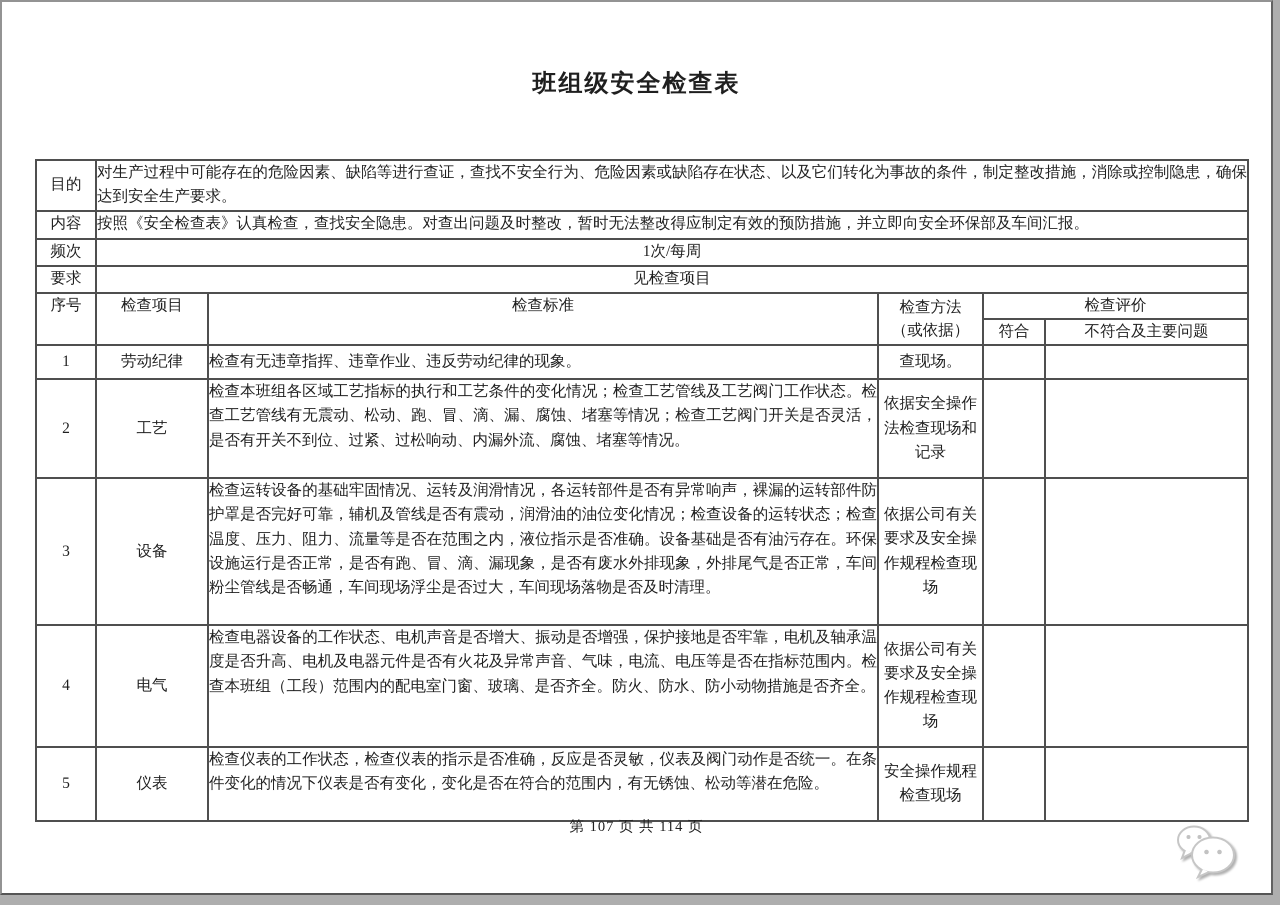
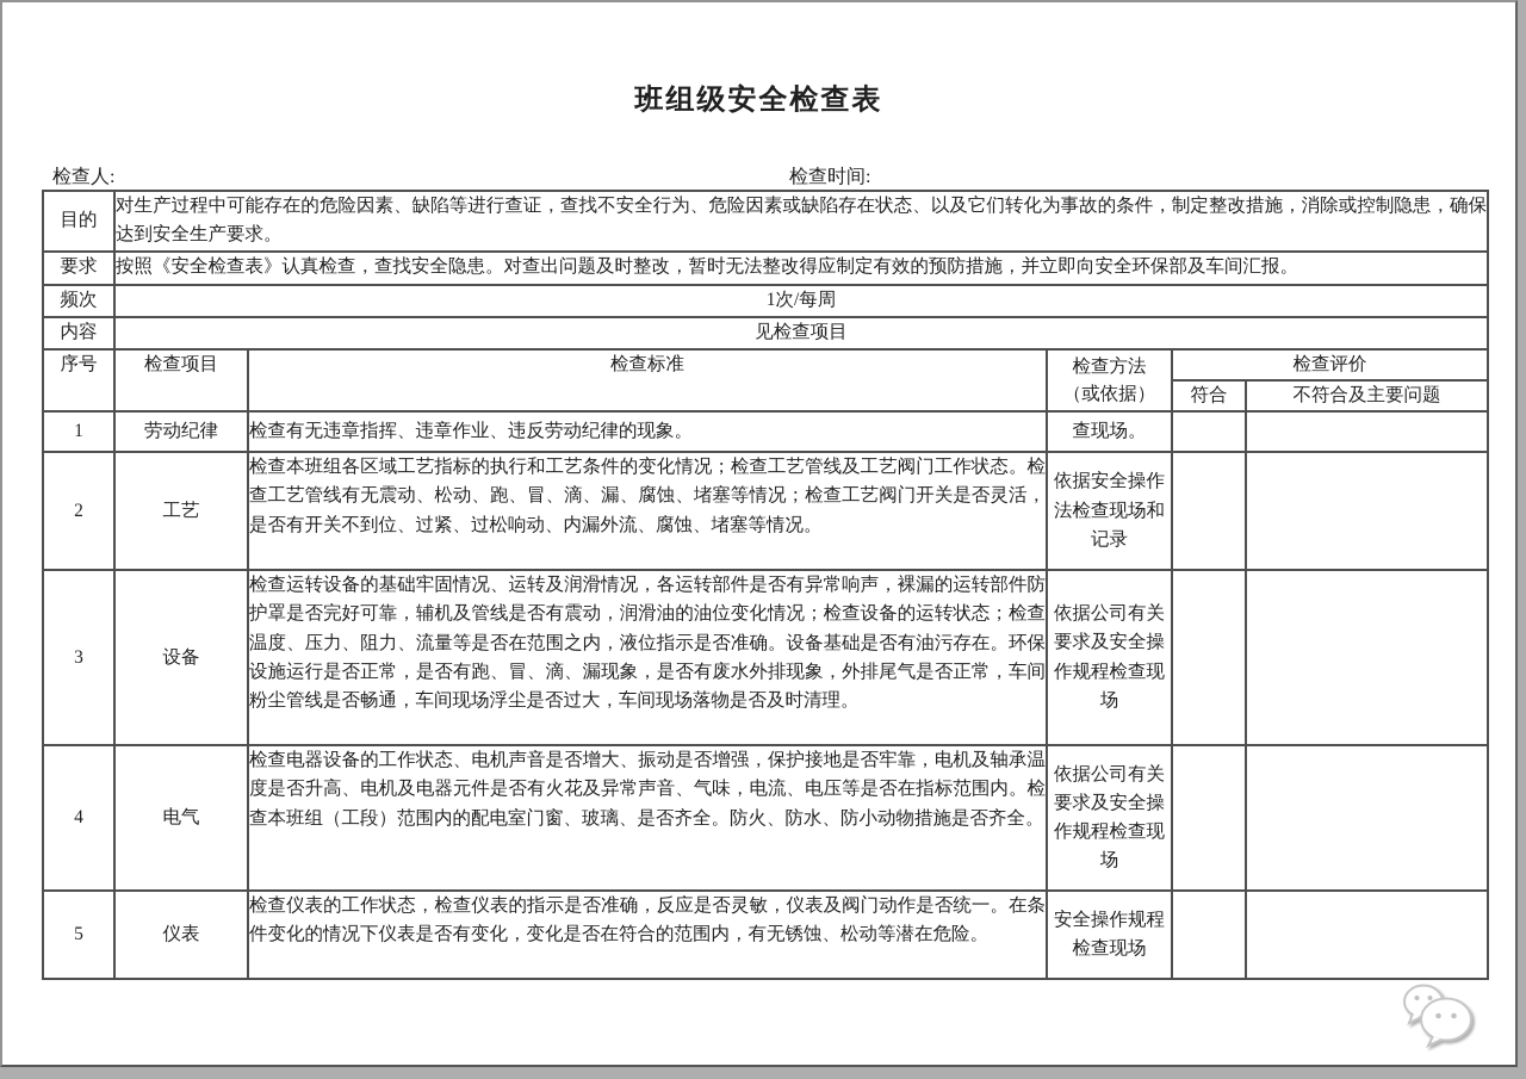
  班组级安全检查表
+ 检查人:
+ 检查时间:
  目的	对生产过程中可能存在的危险因素、缺陷等进行查证，查找不安全行为、危险因素或缺陷存在状态、以及它们转化为事故的条件，制定整改措施，消除或控制隐患，确保达到安全生产要求。
- 内容	按照《安全检查表》认真检查，查找安全隐患。对查出问题及时整改，暂时无法整改得应制定有效的预防措施，并立即向安全环保部及车间汇报。
+ 要求	按照《安全检查表》认真检查，查找安全隐患。对查出问题及时整改，暂时无法整改得应制定有效的预防措施，并立即向安全环保部及车间汇报。
  频次	1次/每周
- 要求	见检查项目
+ 内容	见检查项目
  序号	检查项目	检查标准	检查方法 （或依据）	检查评价
  符合	不符合及主要问题
  1	劳动纪律	检查有无违章指挥、违章作业、违反劳动纪律的现象。	查现场。
  2	工艺	检查本班组各区域工艺指标的执行和工艺条件的变化情况；检查工艺管线及工艺阀门工作状态。检查工艺管线有无震动、松动、跑、冒、滴、漏、腐蚀、堵塞等情况；检查工艺阀门开关是否灵活，是否有开关不到位、过紧、过松响动、内漏外流、腐蚀、堵塞等情况。	依据安全操作法检查现场和记录
  3	设备	检查运转设备的基础牢固情况、运转及润滑情况，各运转部件是否有异常响声，裸漏的运转部件防护罩是否完好可靠，辅机及管线是否有震动，润滑油的油位变化情况；检查设备的运转状态；检查温度、压力、阻力、流量等是否在范围之内，液位指示是否准确。设备基础是否有油污存在。环保设施运行是否正常，是否有跑、冒、滴、漏现象，是否有废水外排现象，外排尾气是否正常，车间粉尘管线是否畅通，车间现场浮尘是否过大，车间现场落物是否及时清理。	依据公司有关要求及安全操作规程检查现场
  4	电气	检查电器设备的工作状态、电机声音是否增大、振动是否增强，保护接地是否牢靠，电机及轴承温度是否升高、电机及电器元件是否有火花及异常声音、气味，电流、电压等是否在指标范围内。检查本班组（工段）范围内的配电室门窗、玻璃、是否齐全。防火、防水、防小动物措施是否齐全。	依据公司有关要求及安全操作规程检查现场
  5	仪表	检查仪表的工作状态，检查仪表的指示是否准确，反应是否灵敏，仪表及阀门动作是否统一。在条件变化的情况下仪表是否有变化，变化是否在符合的范围内，有无锈蚀、松动等潜在危险。	安全操作规程检查现场
- 第 107 页 共 114 页
